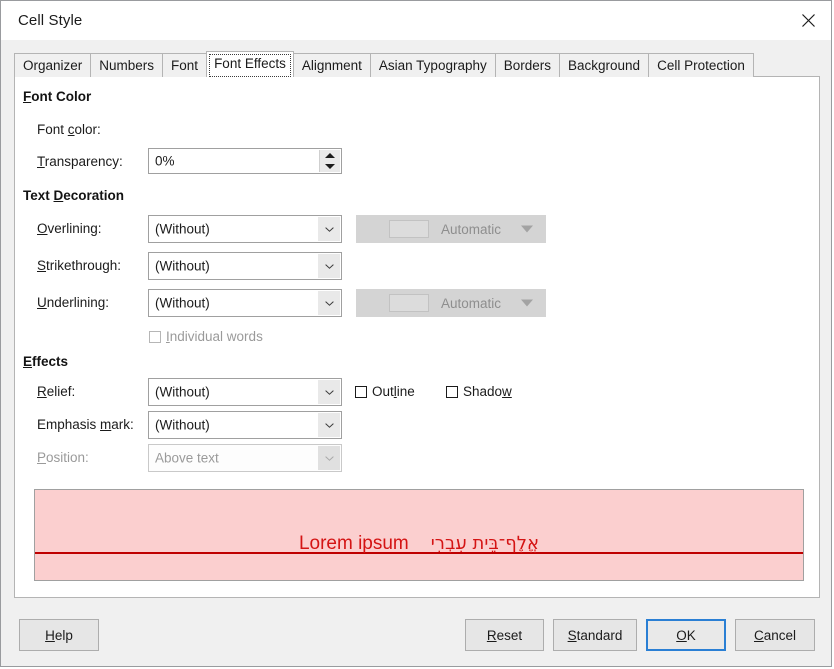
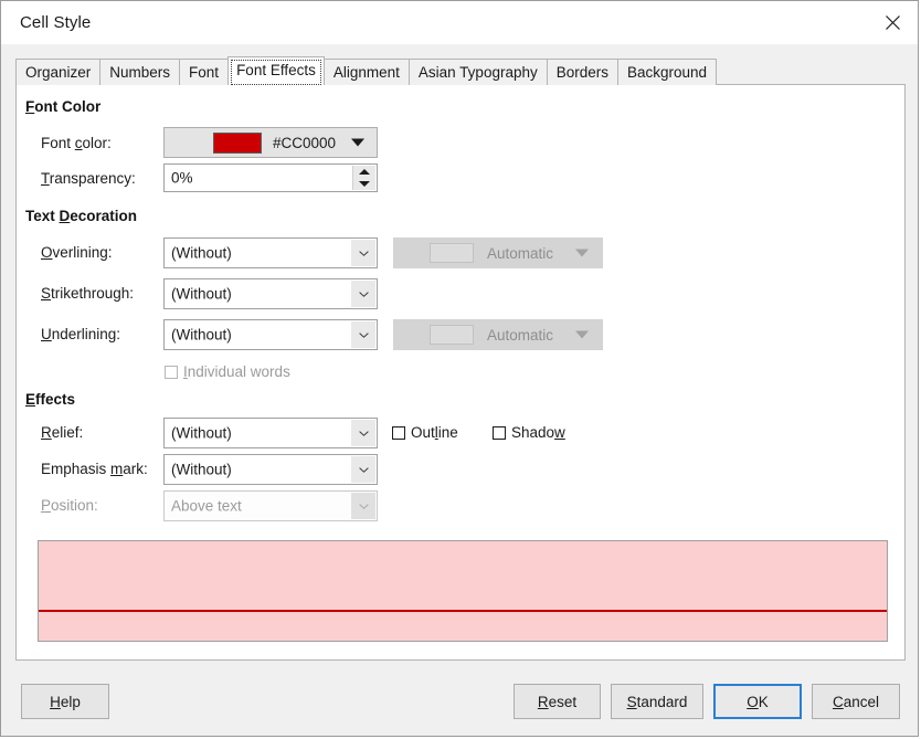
  Cell Style
  Organizer
  Numbers
  Font
  Font Effects
  Alignment
  Asian Typography
  Borders
  Background
- Cell Protection
  Font Color
  Font color:
+ #CC0000
  Transparency:
  0%
  Text Decoration
  Overlining:
  (Without)
  Automatic
  Strikethrough:
  (Without)
  Underlining:
  (Without)
  Automatic
  Individual words
  Effects
  Relief:
  (Without)
  Outline
  Shadow
  Emphasis mark:
  (Without)
  Position:
  Above text
- Lorem ipsum אֱלֶף־בֵּית עִבְרִי
  Help
  Reset
  Standard
  OK
  Cancel
